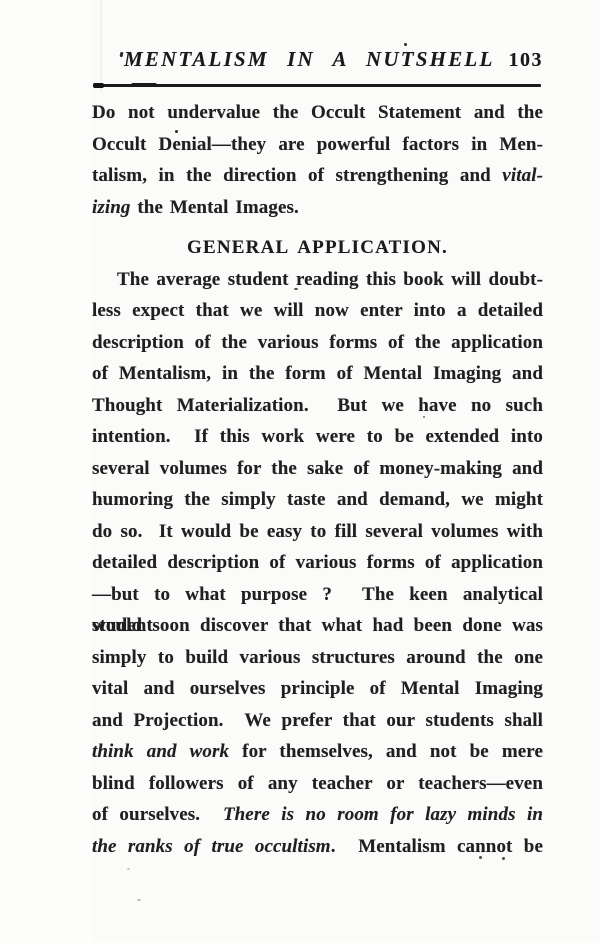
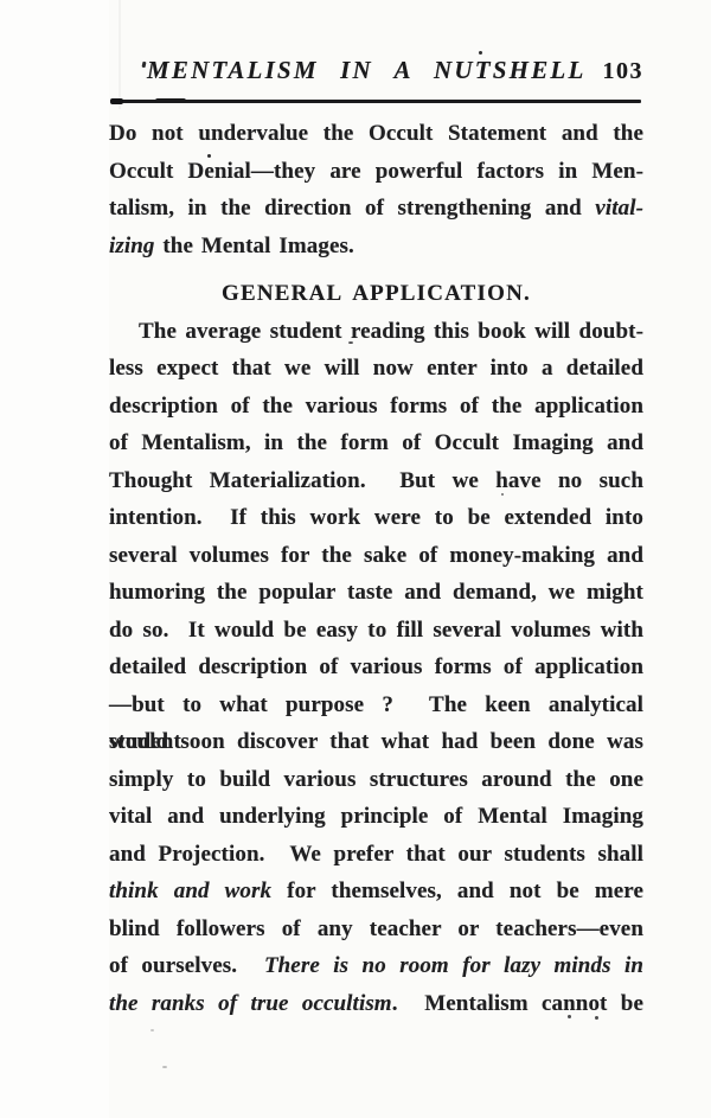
  MENTALISM IN A NUTSHELL 103
  Do not undervalue the Occult Statement and the
  Occult Denial—they are powerful factors in Men-
  talism, in the direction of strengthening and vital-
  izing the Mental Images.
  GENERAL APPLICATION.
  The average student reading this book will doubt-
  less expect that we will now enter into a detailed
  description of the various forms of the application
- of Mentalism, in the form of Mental Imaging and
+ of Mentalism, in the form of Occult Imaging and
  Thought Materialization. But we have no such
  intention. If this work were to be extended into
  several volumes for the sake of money-making and
- humoring the simply taste and demand, we might
+ humoring the popular taste and demand, we might
  do so. It would be easy to fill several volumes with
  detailed description of various forms of application
  —but to what purpose ? The keen analytical student
  would soon discover that what had been done was
  simply to build various structures around the one
- vital and ourselves principle of Mental Imaging
+ vital and underlying principle of Mental Imaging
  and Projection. We prefer that our students shall
  think and work for themselves, and not be mere
  blind followers of any teacher or teachers—even
  of ourselves. There is no room for lazy minds in
  the ranks of true occultism. Mentalism cannot be
